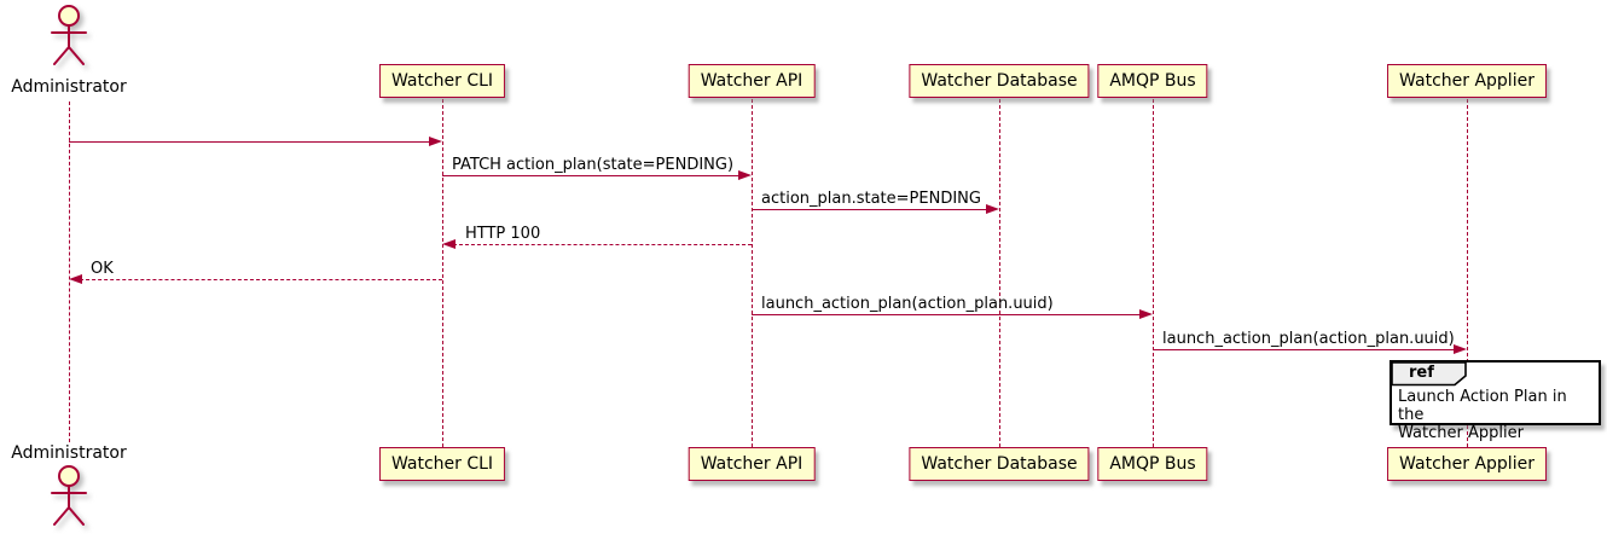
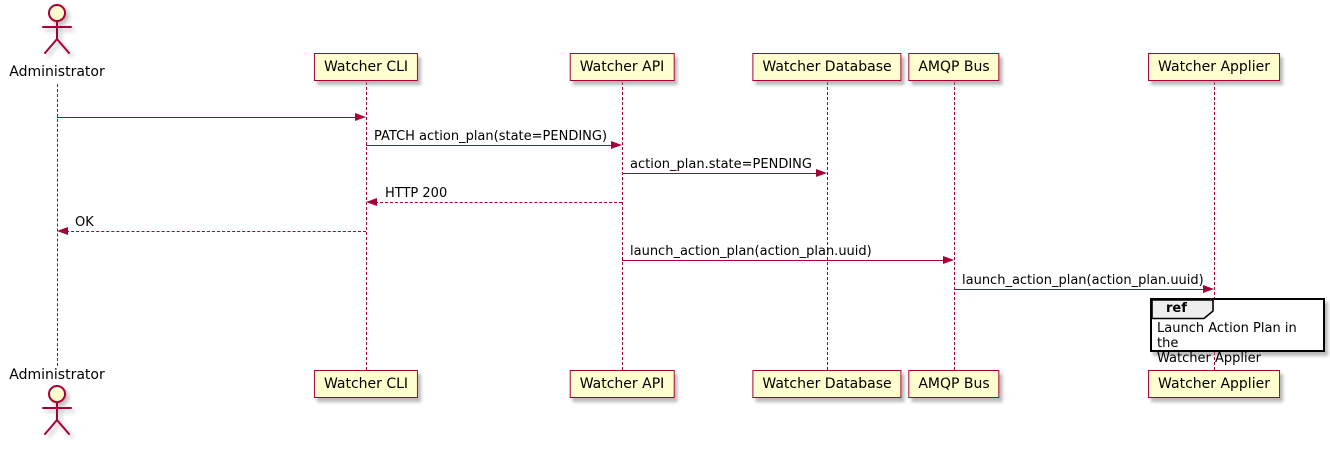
  Administrator
  Administrator
  Watcher CLI
  Watcher API
  Watcher Database
  AMQP Bus
  Watcher Applier
  Watcher CLI
  Watcher API
  Watcher Database
  AMQP Bus
  Watcher Applier
  PATCH action_plan(state=PENDING)
  action_plan.state=PENDING
- HTTP 100
+ HTTP 200
  OK
  launch_action_plan(action_plan.uuid)
  launch_action_plan(action_plan.uuid)
  ref
  Launch Action Plan in the
  Watcher Applier
